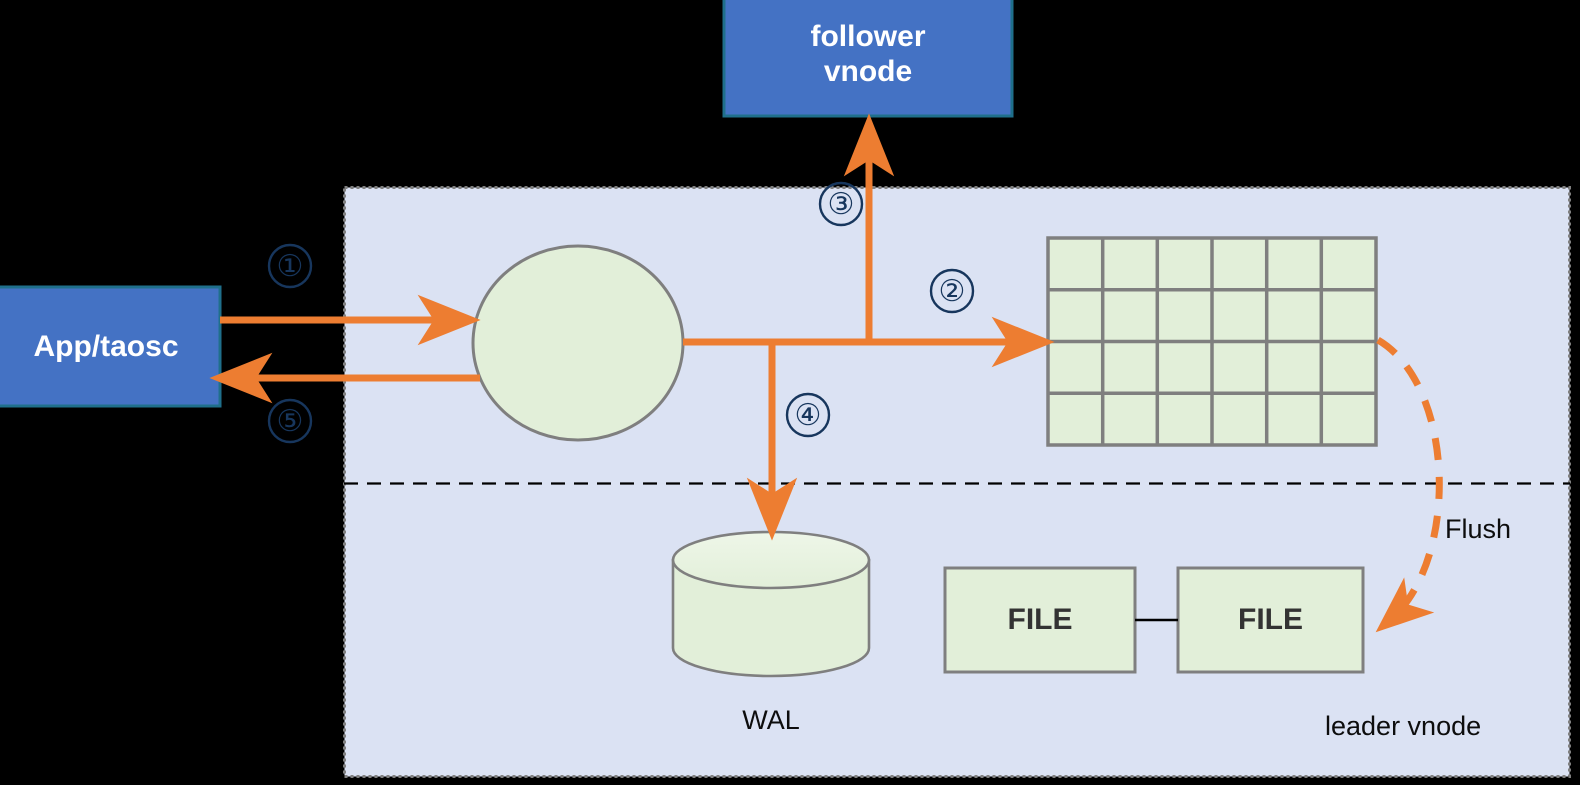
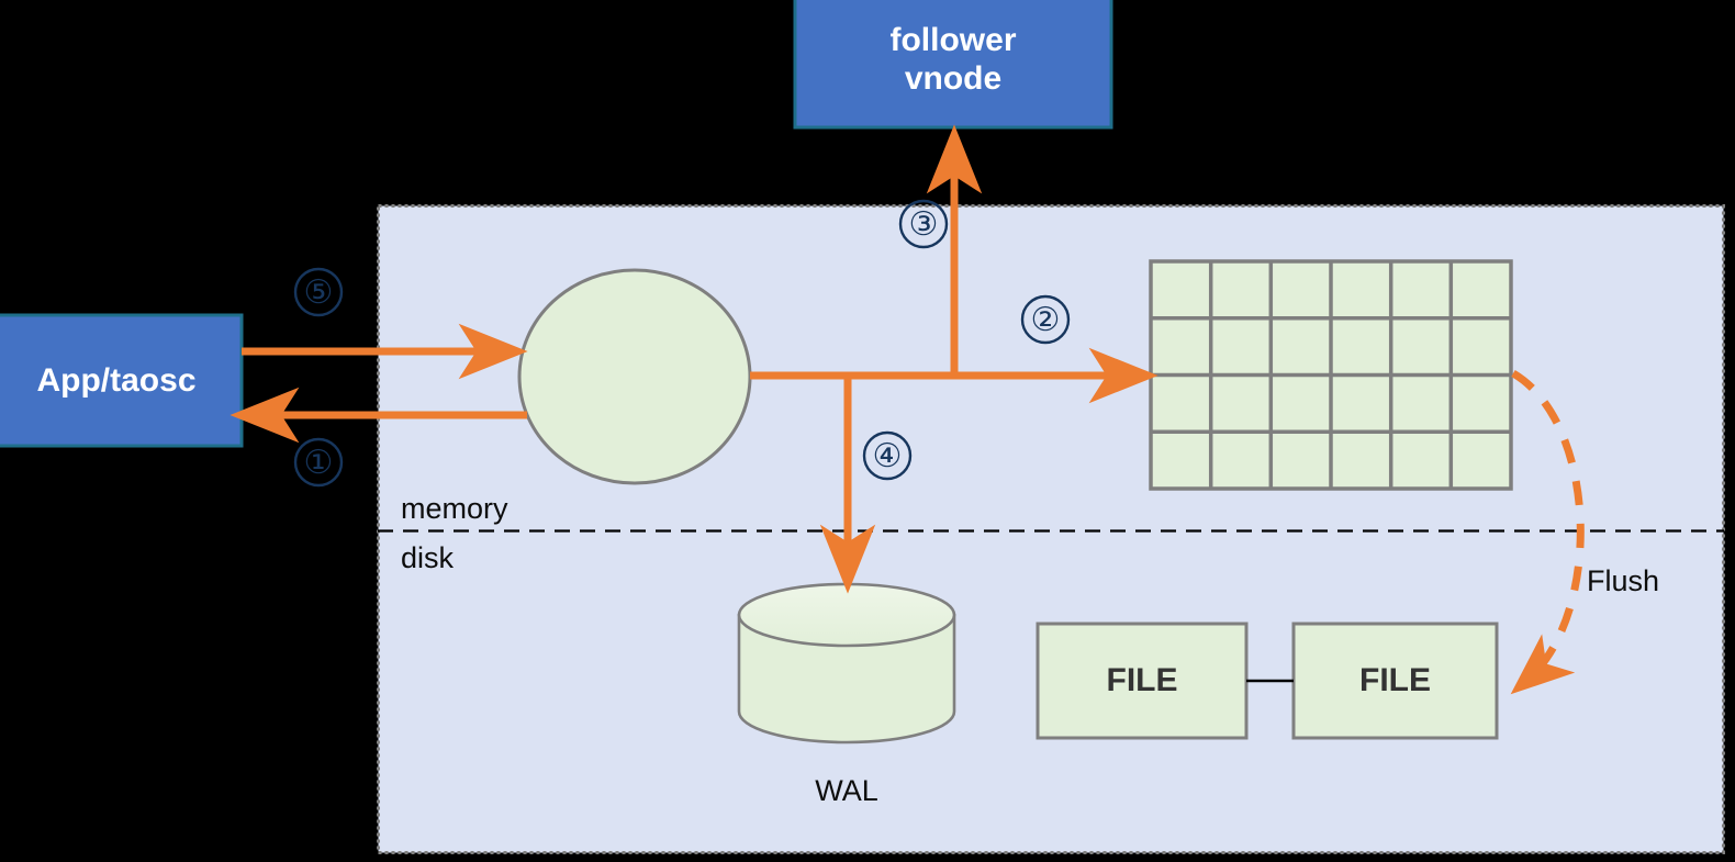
  App/taosc
  follower
  vnode
  WAL
  FILE
  FILE
+ memory
+ disk
  Flush
- leader vnode
- ①
+ ⑤
  ④
  ③
  ②
- ⑤
+ ①
